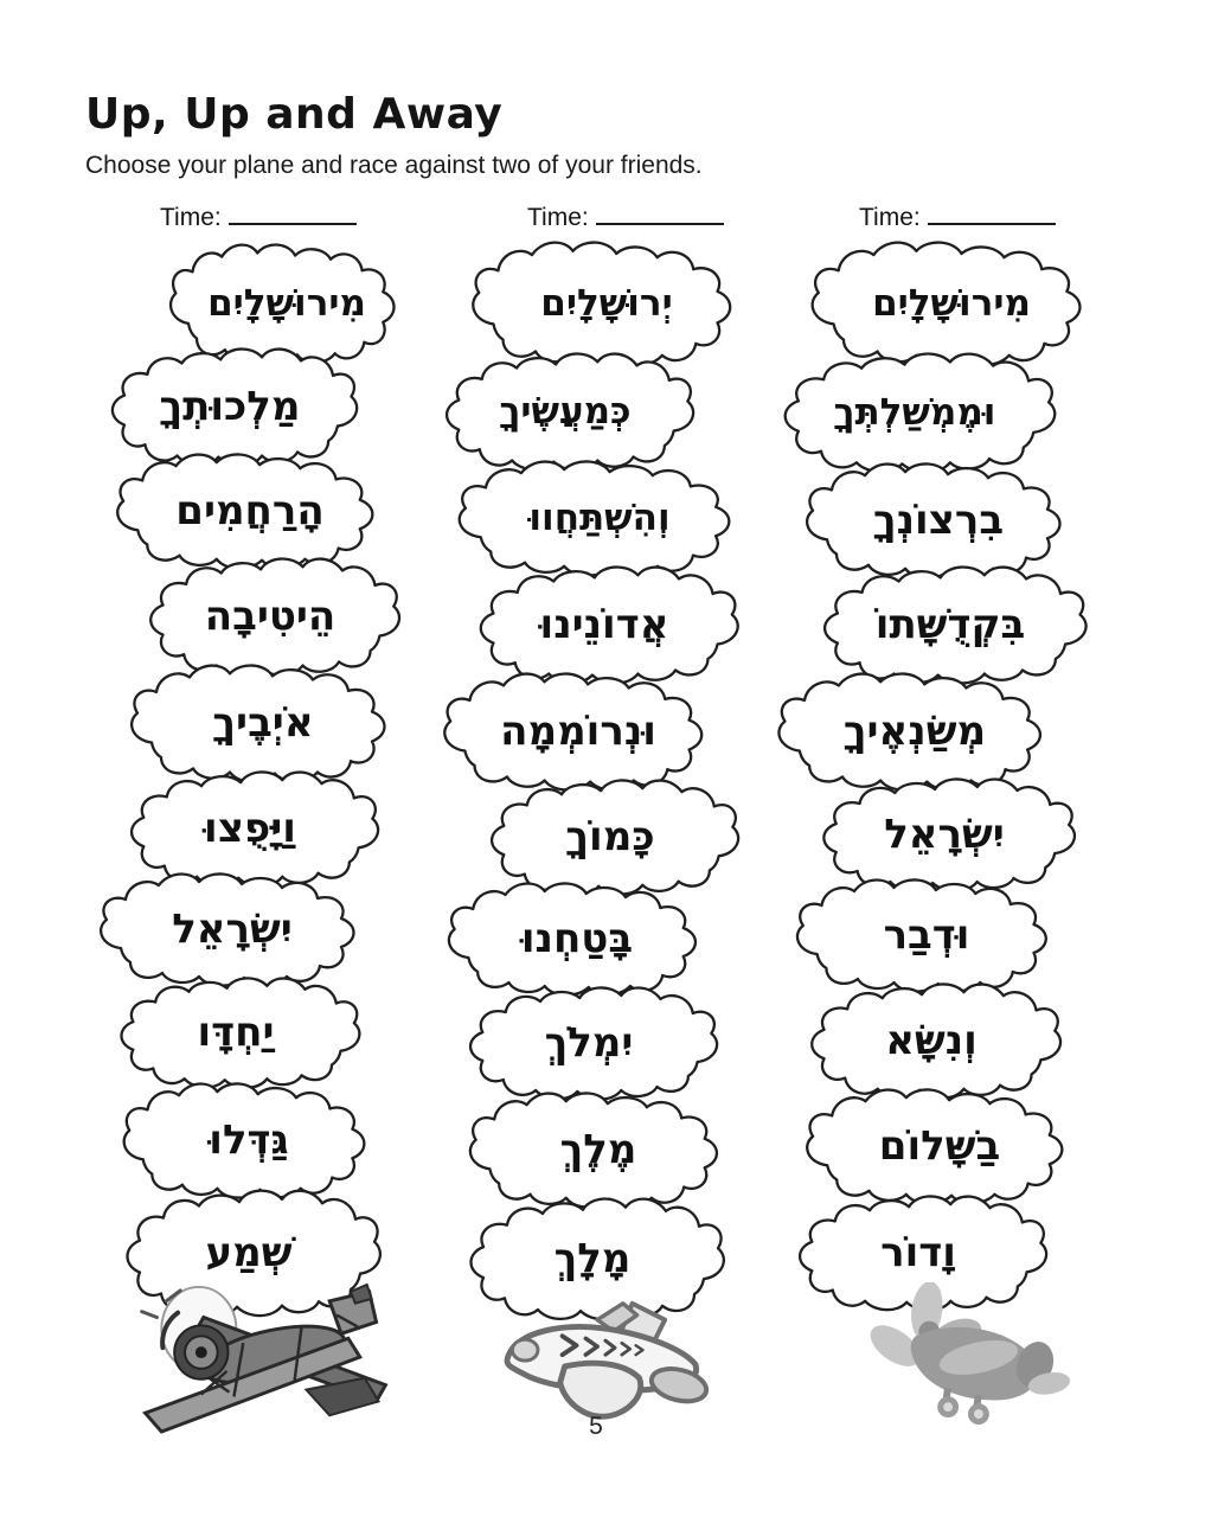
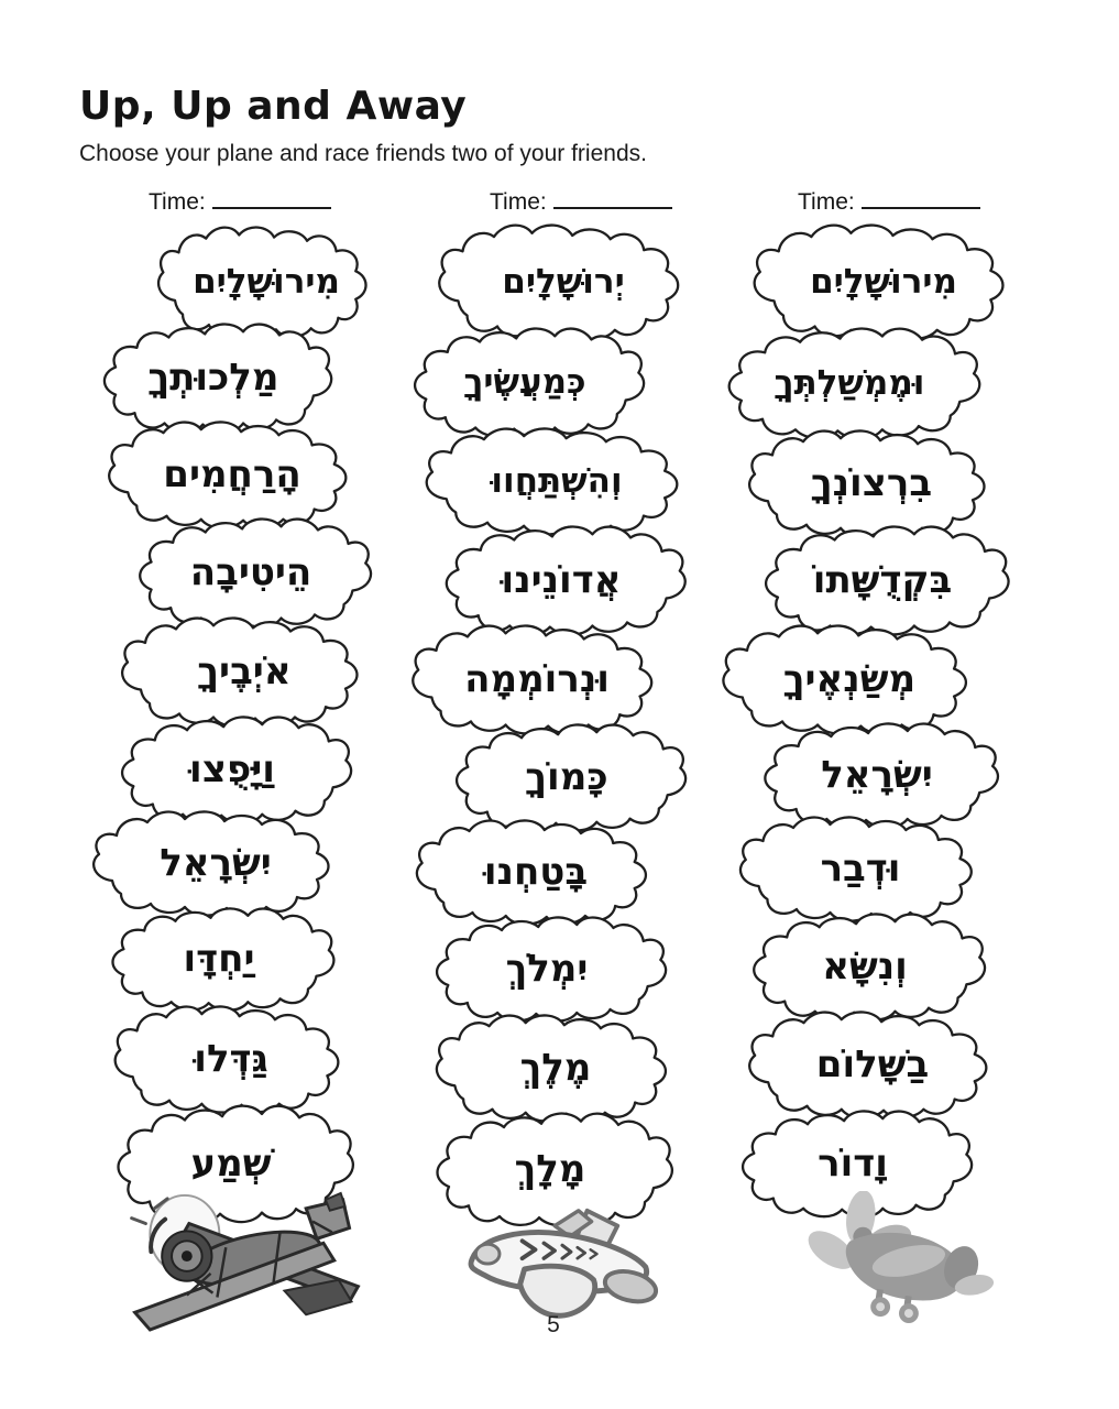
  Up, Up and Away
- Choose your plane and race against two of your friends.
+ Choose your plane and race friends two of your friends.
  Time:
  Time:
  Time:
  מִירוּשָׁלָיִם
  מַלְכוּתְךָ
  הָרַחֲמִים
  הֵיטִיבָה
  אֹיְבֶיךָ
  וַיָּפֻצוּ
  יִשְׂרָאֵל
  יַחְדָּו
  גַּדְּלוּ
  שְׁמַע
  יְרוּשָׁלָיִם
  כְּמַעֲשֶׂיךָ
  וְהִשְׁתַּחֲווּ
  אֲדוֹנֵינוּ
  וּנְרוֹמְמָה
  כָּמוֹךָ
  בָּטַחְנוּ
  יִמְלֹךְ
  מֶלֶךְ
  מָלָךְ
  מִירוּשָׁלָיִם
  וּמֶמְשַׁלְתְּךָ
  בִרְצוֹנְךָ
  בִּקְדֻשָּׁתוֹ
  מְשַׂנְאֶיךָ
  יִשְׂרָאֵל
  וּדְבַר
  וְנִשָּׂא
  בַשָּׁלוֹם
  וָדוֹר
  5
